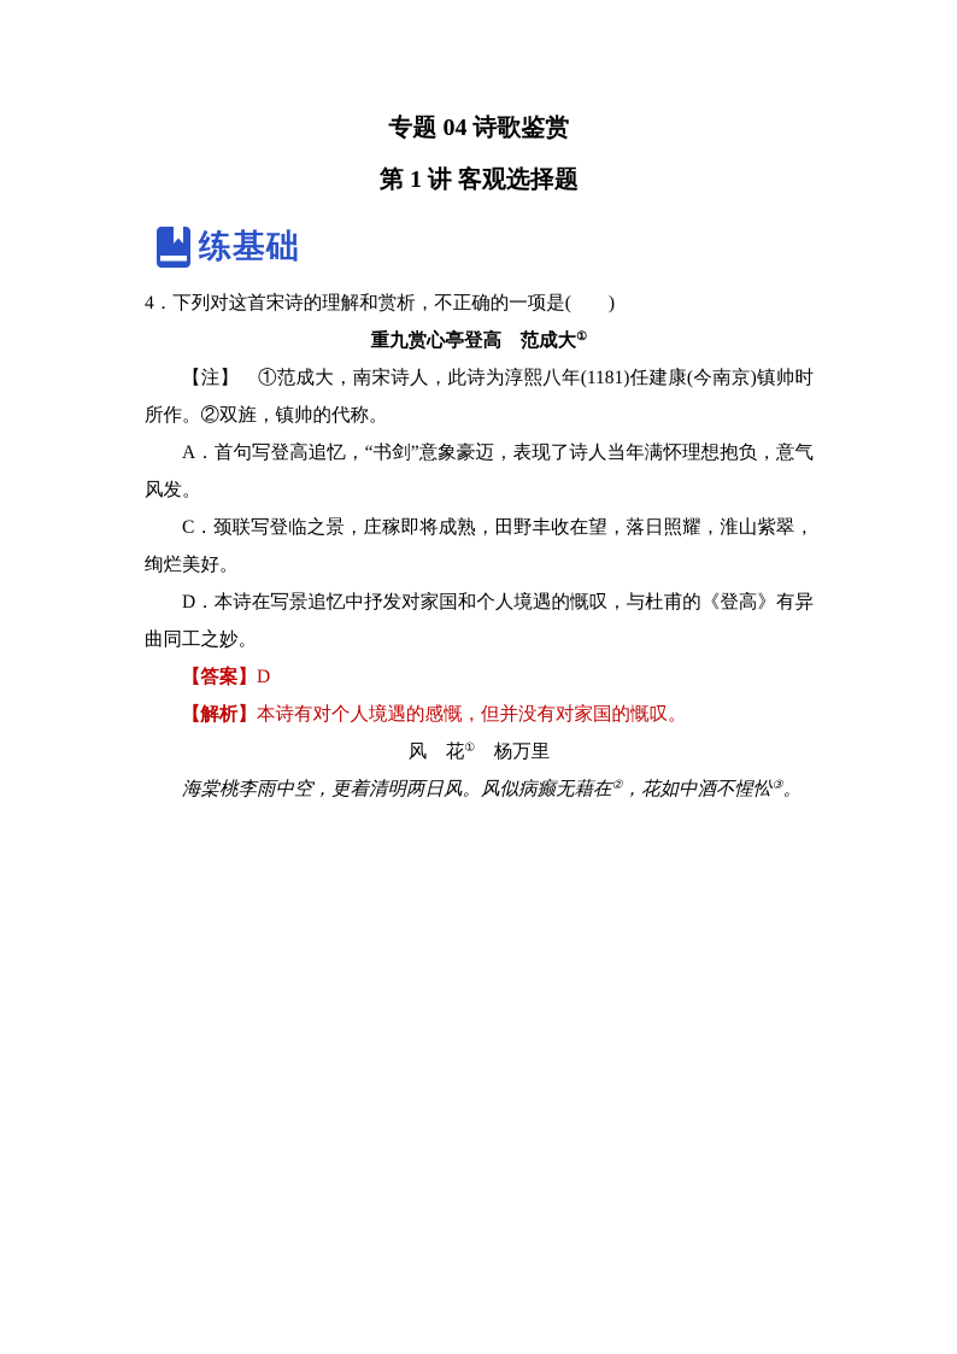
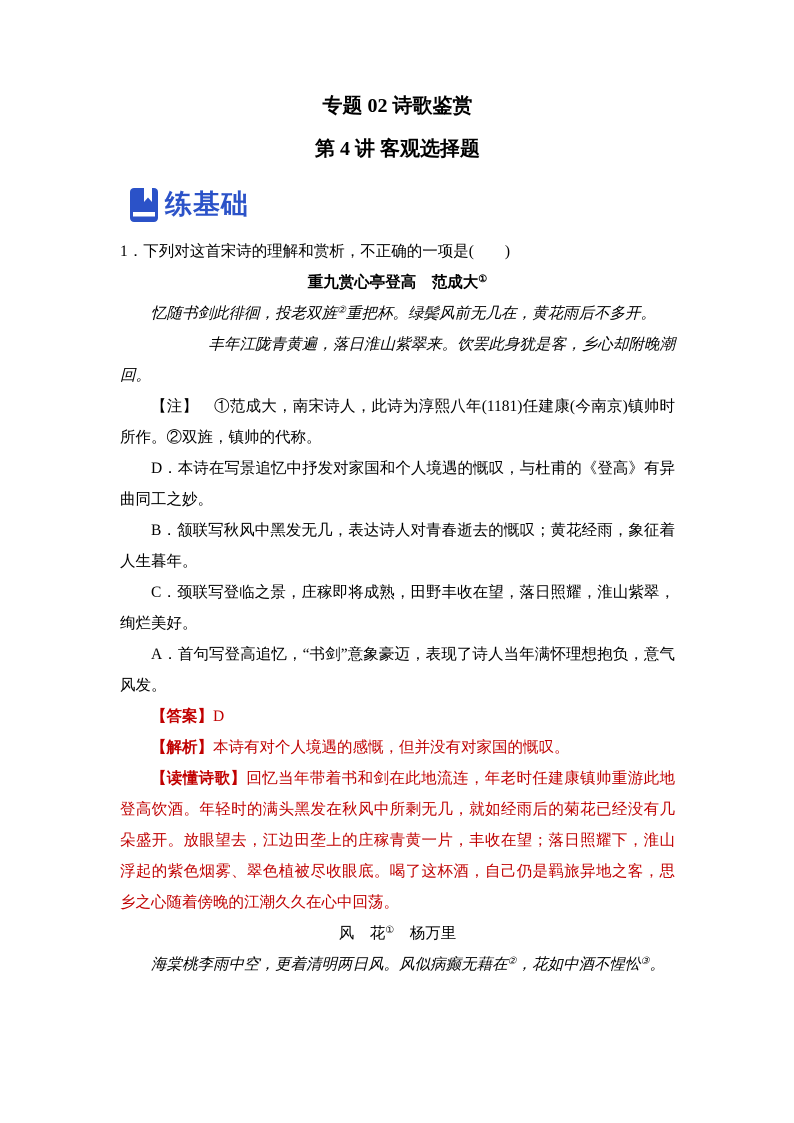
- 专题 04 诗歌鉴赏
+ 专题 02 诗歌鉴赏
- 第 1 讲 客观选择题
+ 第 4 讲 客观选择题
  练基础
- 4．下列对这首宋诗的理解和赏析，不正确的一项是( )
+ 1．下列对这首宋诗的理解和赏析，不正确的一项是( )
  重九赏心亭登高 范成大①
+ 忆随书剑此徘徊，投老双旌②重把杯。绿鬓风前无几在，黄花雨后不多开。
+ 丰年江陇青黄遍，落日淮山紫翠来。饮罢此身犹是客，乡心却附晚潮回。
  【注】 ①范成大，南宋诗人，此诗为淳熙八年(1181)任建康(今南京)镇帅时所作。②双旌，镇帅的代称。
- A．首句写登高追忆，“书剑”意象豪迈，表现了诗人当年满怀理想抱负，意气风发。
+ D．本诗在写景追忆中抒发对家国和个人境遇的慨叹，与杜甫的《登高》有异曲同工之妙。
+ B．颔联写秋风中黑发无几，表达诗人对青春逝去的慨叹；黄花经雨，象征着人生暮年。
  C．颈联写登临之景，庄稼即将成熟，田野丰收在望，落日照耀，淮山紫翠，绚烂美好。
- D．本诗在写景追忆中抒发对家国和个人境遇的慨叹，与杜甫的《登高》有异曲同工之妙。
+ A．首句写登高追忆，“书剑”意象豪迈，表现了诗人当年满怀理想抱负，意气风发。
  【答案】D
  【解析】本诗有对个人境遇的感慨，但并没有对家国的慨叹。
+ 【读懂诗歌】回忆当年带着书和剑在此地流连，年老时任建康镇帅重游此地登高饮酒。年轻时的满头黑发在秋风中所剩无几，就如经雨后的菊花已经没有几朵盛开。放眼望去，江边田垄上的庄稼青黄一片，丰收在望；落日照耀下，淮山浮起的紫色烟雾、翠色植被尽收眼底。喝了这杯酒，自己仍是羁旅异地之客，思乡之心随着傍晚的江潮久久在心中回荡。
  风 花① 杨万里
  海棠桃李雨中空，更着清明两日风。风似病癫无藉在②，花如中酒不惺忪③。
